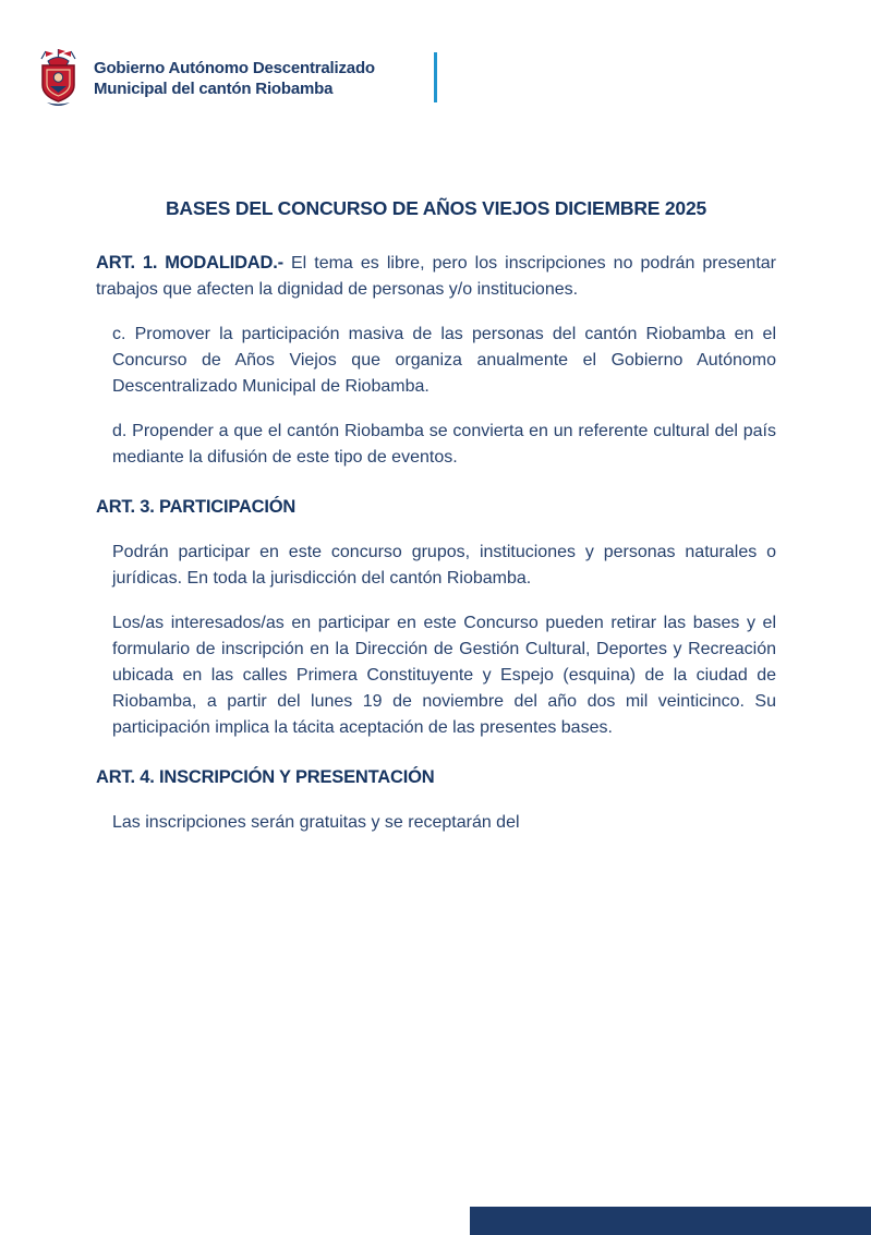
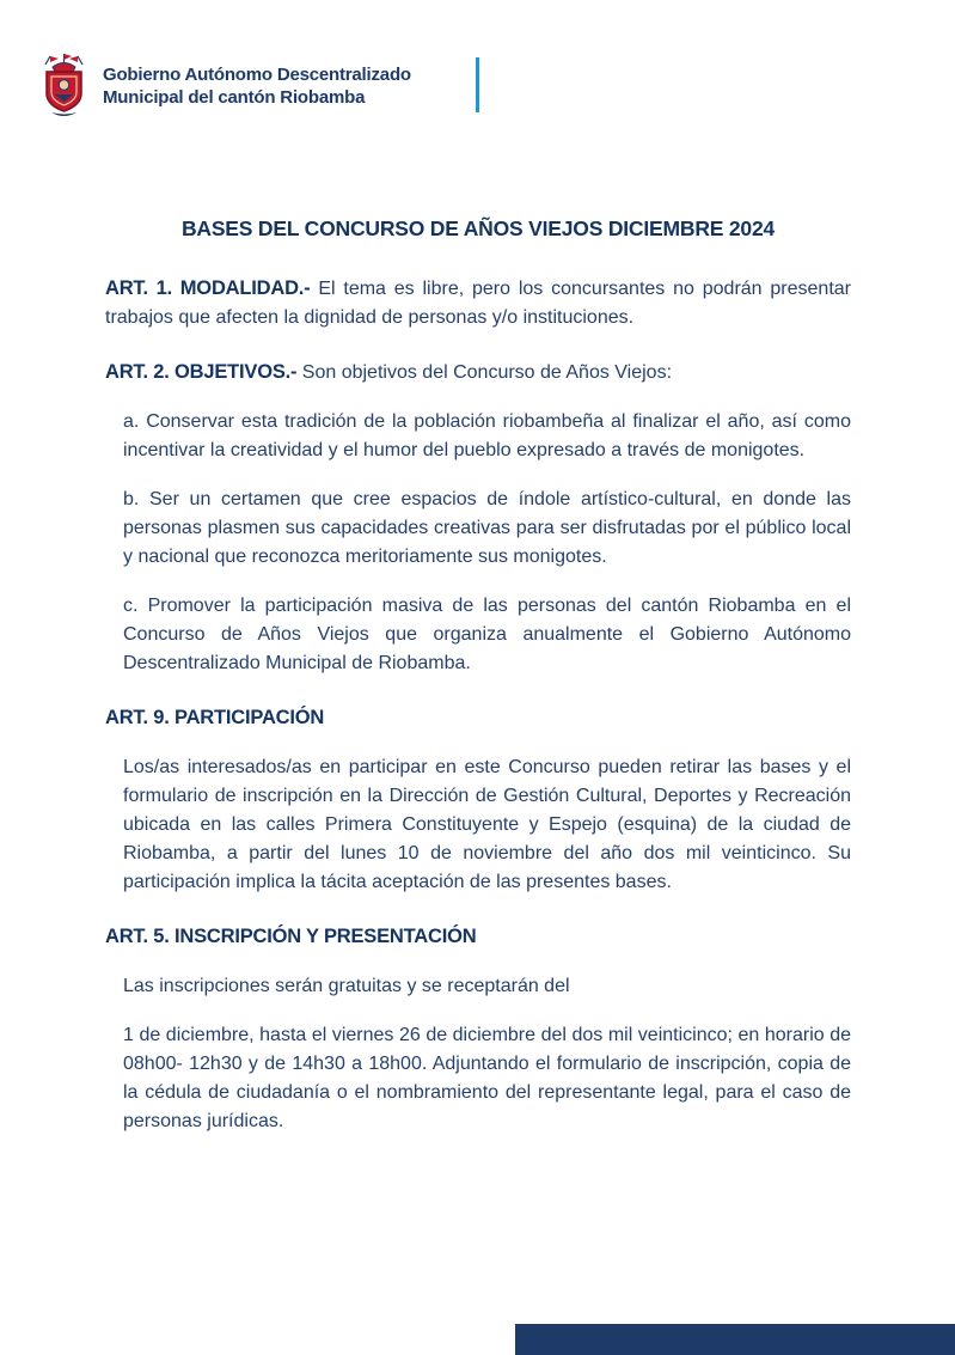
  Gobierno Autónomo Descentralizado
  Municipal del cantón Riobamba
- BASES DEL CONCURSO DE AÑOS VIEJOS DICIEMBRE 2025
+ BASES DEL CONCURSO DE AÑOS VIEJOS DICIEMBRE 2024
- ART. 1. MODALIDAD.- El tema es libre, pero los inscripciones no podrán presentar trabajos que afecten la dignidad de personas y/o instituciones.
+ ART. 1. MODALIDAD.- El tema es libre, pero los concursantes no podrán presentar trabajos que afecten la dignidad de personas y/o instituciones.
+ ART. 2. OBJETIVOS.- Son objetivos del Concurso de Años Viejos:
+ a. Conservar esta tradición de la población riobambeña al finalizar el año, así como incentivar la creatividad y el humor del pueblo expresado a través de monigotes.
+ b. Ser un certamen que cree espacios de índole artístico-cultural, en donde las personas plasmen sus capacidades creativas para ser disfrutadas por el público local y nacional que reconozca meritoriamente sus monigotes.
  c. Promover la participación masiva de las personas del cantón Riobamba en el Concurso de Años Viejos que organiza anualmente el Gobierno Autónomo Descentralizado Municipal de Riobamba.
- d. Propender a que el cantón Riobamba se convierta en un referente cultural del país mediante la difusión de este tipo de eventos.
- ART. 3. PARTICIPACIÓN
+ ART. 9. PARTICIPACIÓN
- Podrán participar en este concurso grupos, instituciones y personas naturales o jurídicas. En toda la jurisdicción del cantón Riobamba.
- Los/as interesados/as en participar en este Concurso pueden retirar las bases y el formulario de inscripción en la Dirección de Gestión Cultural, Deportes y Recreación ubicada en las calles Primera Constituyente y Espejo (esquina) de la ciudad de Riobamba, a partir del lunes 19 de noviembre del año dos mil veinticinco. Su participación implica la tácita aceptación de las presentes bases.
+ Los/as interesados/as en participar en este Concurso pueden retirar las bases y el formulario de inscripción en la Dirección de Gestión Cultural, Deportes y Recreación ubicada en las calles Primera Constituyente y Espejo (esquina) de la ciudad de Riobamba, a partir del lunes 10 de noviembre del año dos mil veinticinco. Su participación implica la tácita aceptación de las presentes bases.
- ART. 4. INSCRIPCIÓN Y PRESENTACIÓN
+ ART. 5. INSCRIPCIÓN Y PRESENTACIÓN
  Las inscripciones serán gratuitas y se receptarán del
+ 1 de diciembre, hasta el viernes 26 de diciembre del dos mil veinticinco; en horario de 08h00- 12h30 y de 14h30 a 18h00. Adjuntando el formulario de inscripción, copia de la cédula de ciudadanía o el nombramiento del representante legal, para el caso de personas jurídicas.
